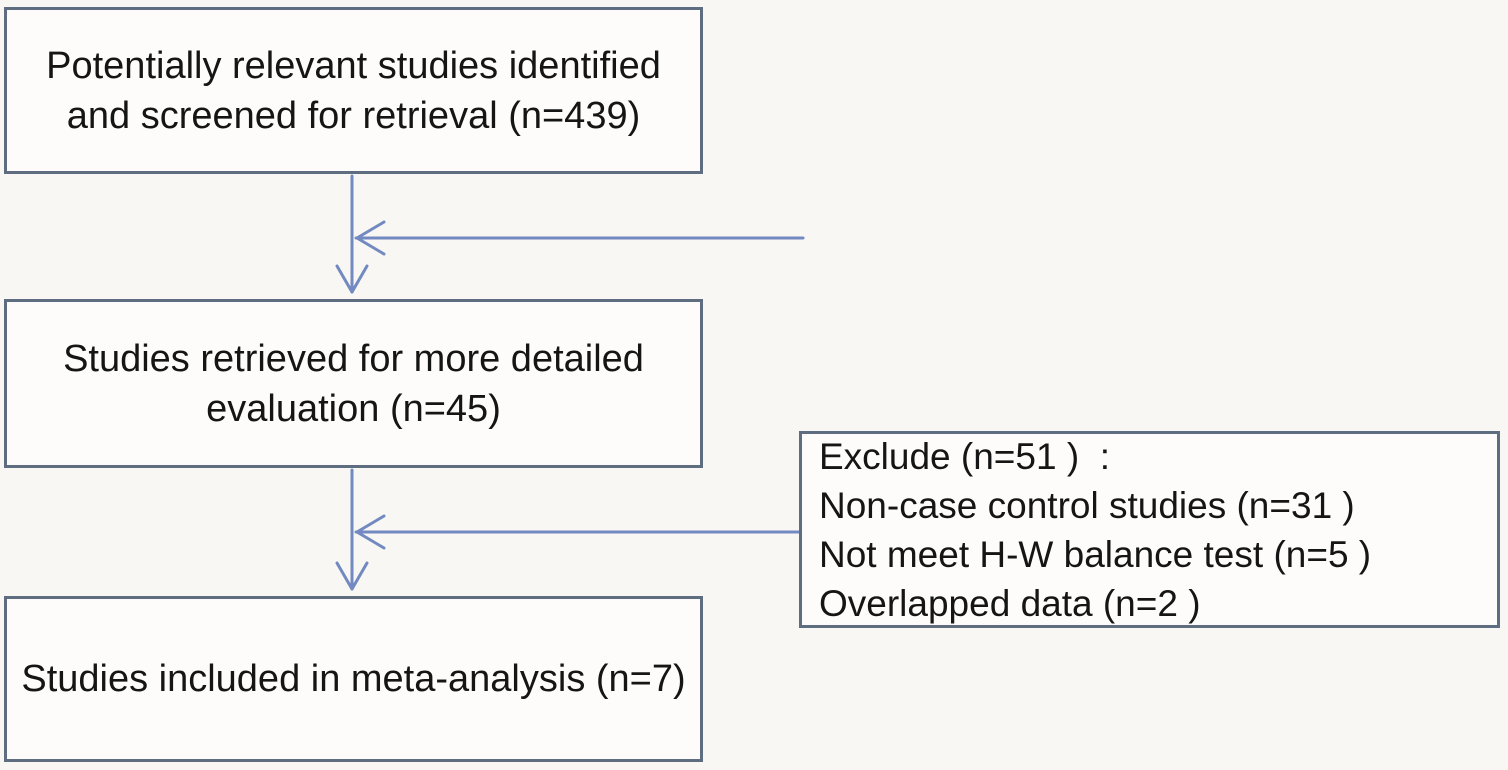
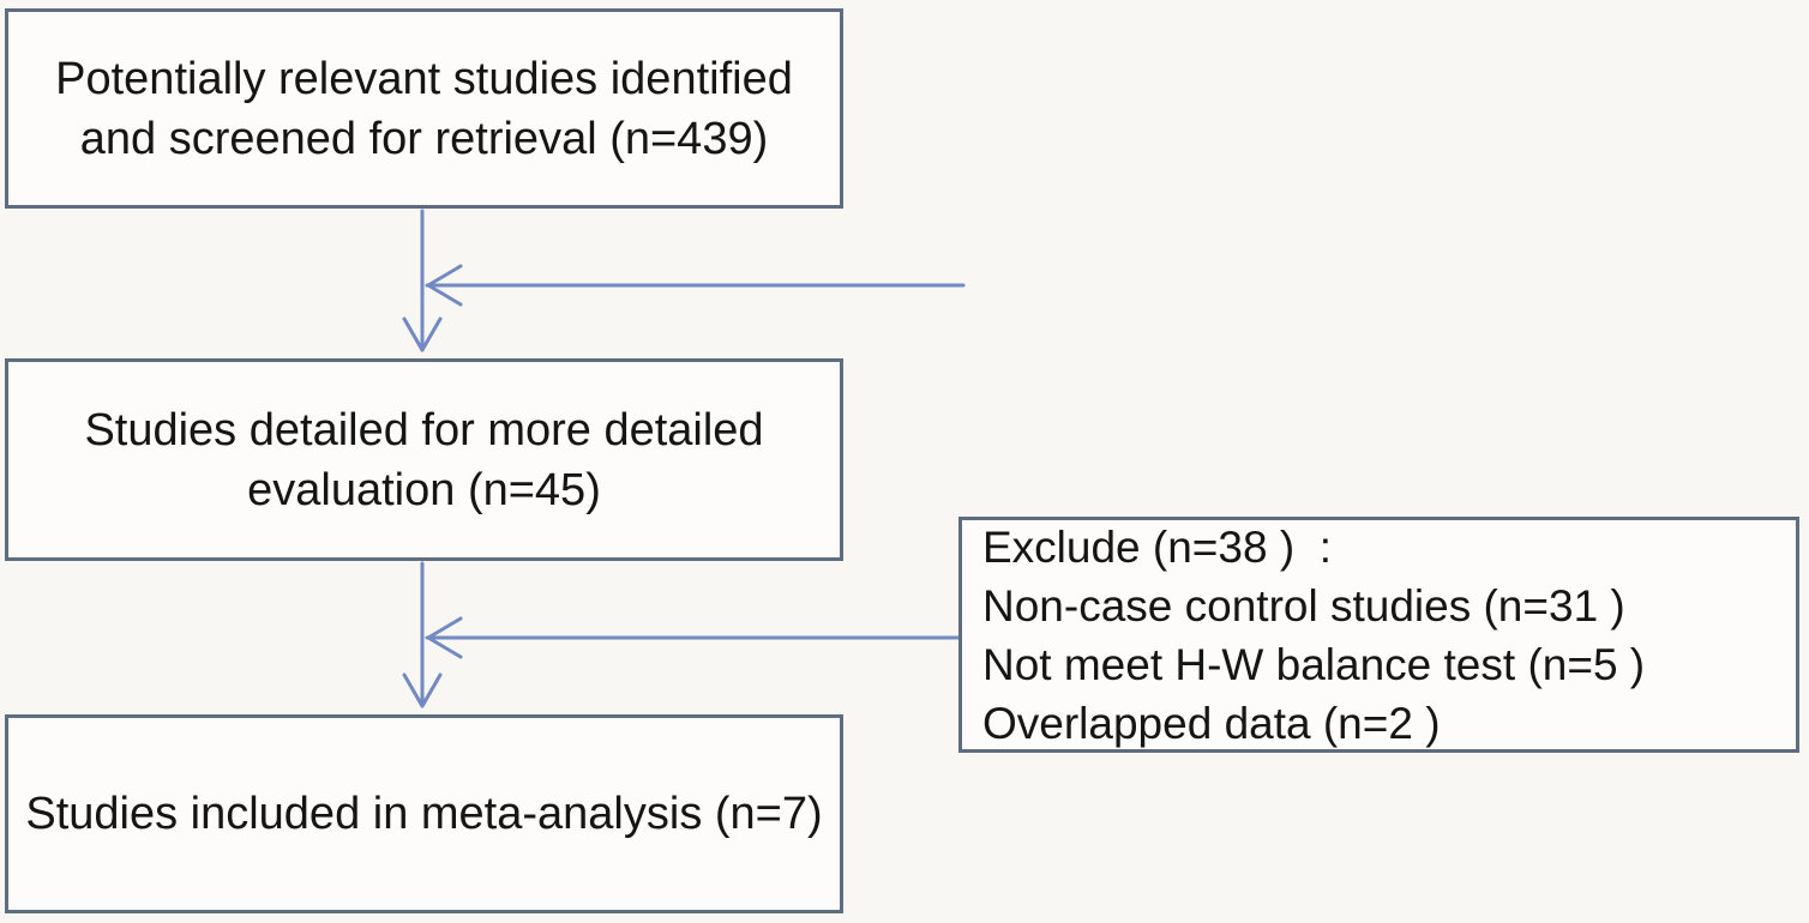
  Potentially relevant studies identified
  and screened for retrieval (n=439)
- Studies retrieved for more detailed
+ Studies detailed for more detailed
  evaluation (n=45)
- Exclude (n=51 ) :
+ Exclude (n=38 ) :
  Non-case control studies (n=31 )
  Not meet H-W balance test (n=5 )
  Overlapped data (n=2 )
  Studies included in meta-analysis (n=7)
